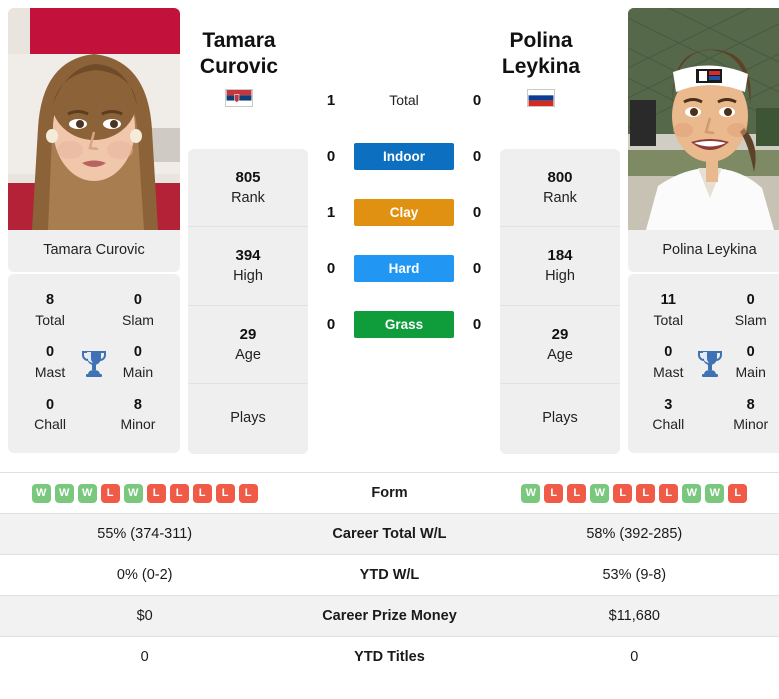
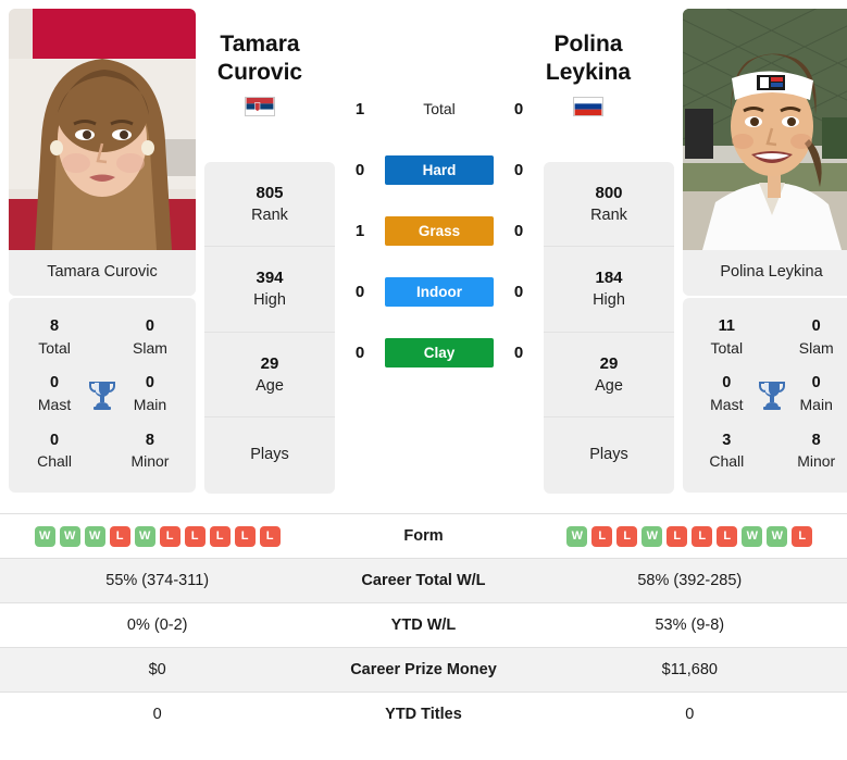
  Tamara Curovic
  8
  Total
  0
  Slam
  0
  Mast
  0
  Main
  0
  Chall
  8
  Minor
  805
  Rank
  394
  High
  29
  Age
  Plays
  1
  Total
  0
  0
- Indoor
+ Hard
  0
  1
- Clay
+ Grass
  0
  0
- Hard
+ Indoor
  0
  0
- Grass
+ Clay
  0
  800
  Rank
  184
  High
  29
  Age
  Plays
  Polina Leykina
  11
  Total
  0
  Slam
  0
  Mast
  0
  Main
  3
  Chall
  8
  Minor
  Tamara
  Curovic
  Polina
  Leykina
  W W W L W L L L L L	Form	W L L W L L L W W L
  55% (374-311)	Career Total W/L	58% (392-285)
  0% (0-2)	YTD W/L	53% (9-8)
  $0	Career Prize Money	$11,680
  0	YTD Titles	0
